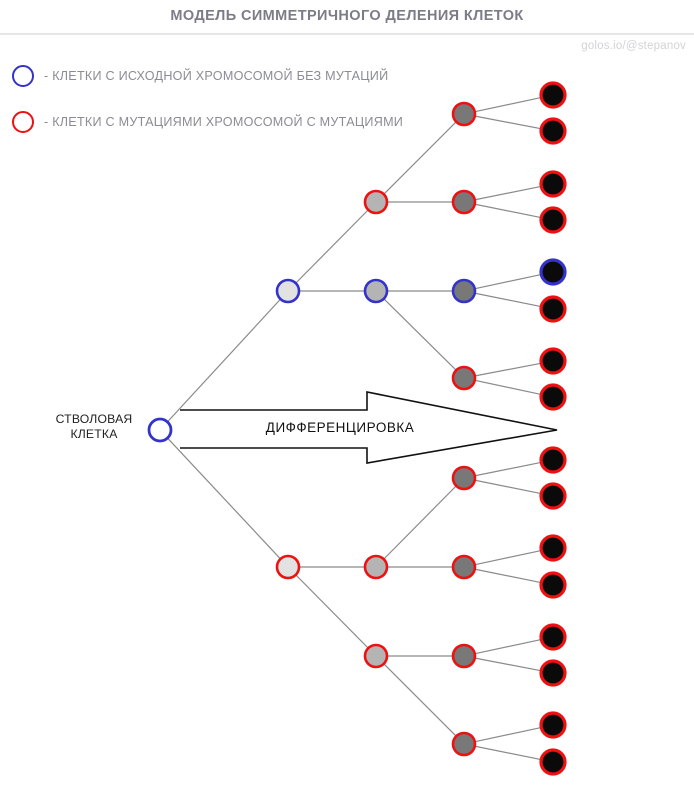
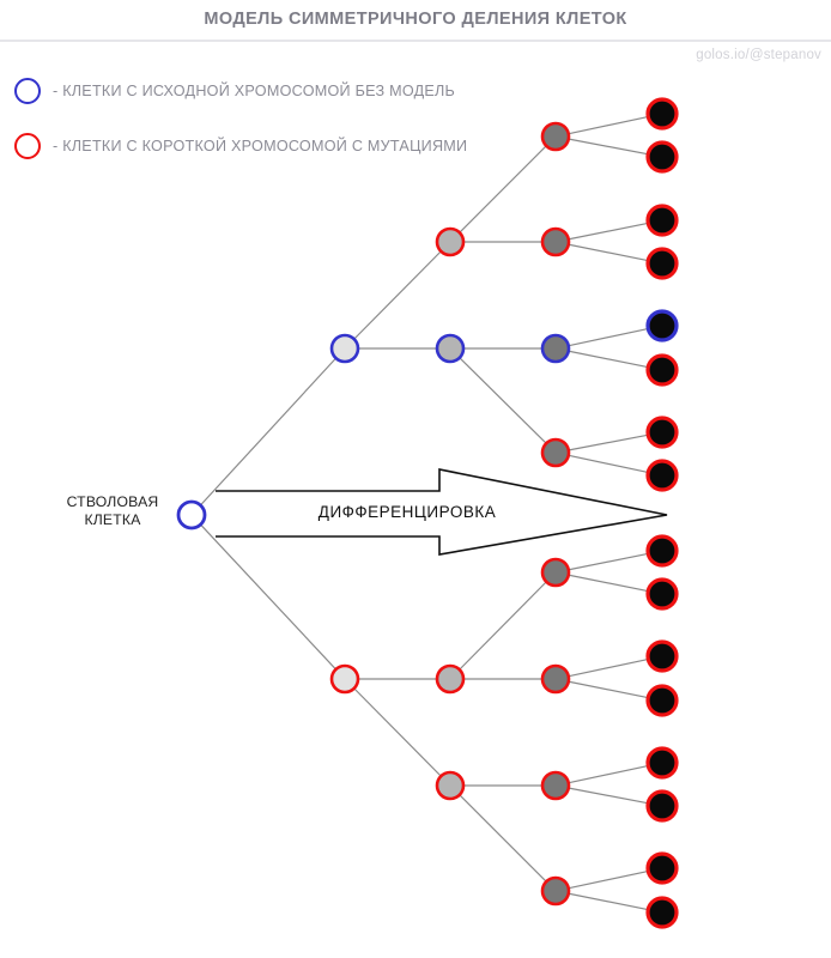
  МОДЕЛЬ СИММЕТРИЧНОГО ДЕЛЕНИЯ КЛЕТОК
  golos.io/@stepanov
- - КЛЕТКИ С ИСХОДНОЙ ХРОМОСОМОЙ БЕЗ МУТАЦИЙ
+ - КЛЕТКИ С ИСХОДНОЙ ХРОМОСОМОЙ БЕЗ МОДЕЛЬ
- - КЛЕТКИ С МУТАЦИЯМИ ХРОМОСОМОЙ С МУТАЦИЯМИ
+ - КЛЕТКИ С КОРОТКОЙ ХРОМОСОМОЙ С МУТАЦИЯМИ
  СТВОЛОВАЯ
  КЛЕТКА
  ДИФФЕРЕНЦИРОВКА
